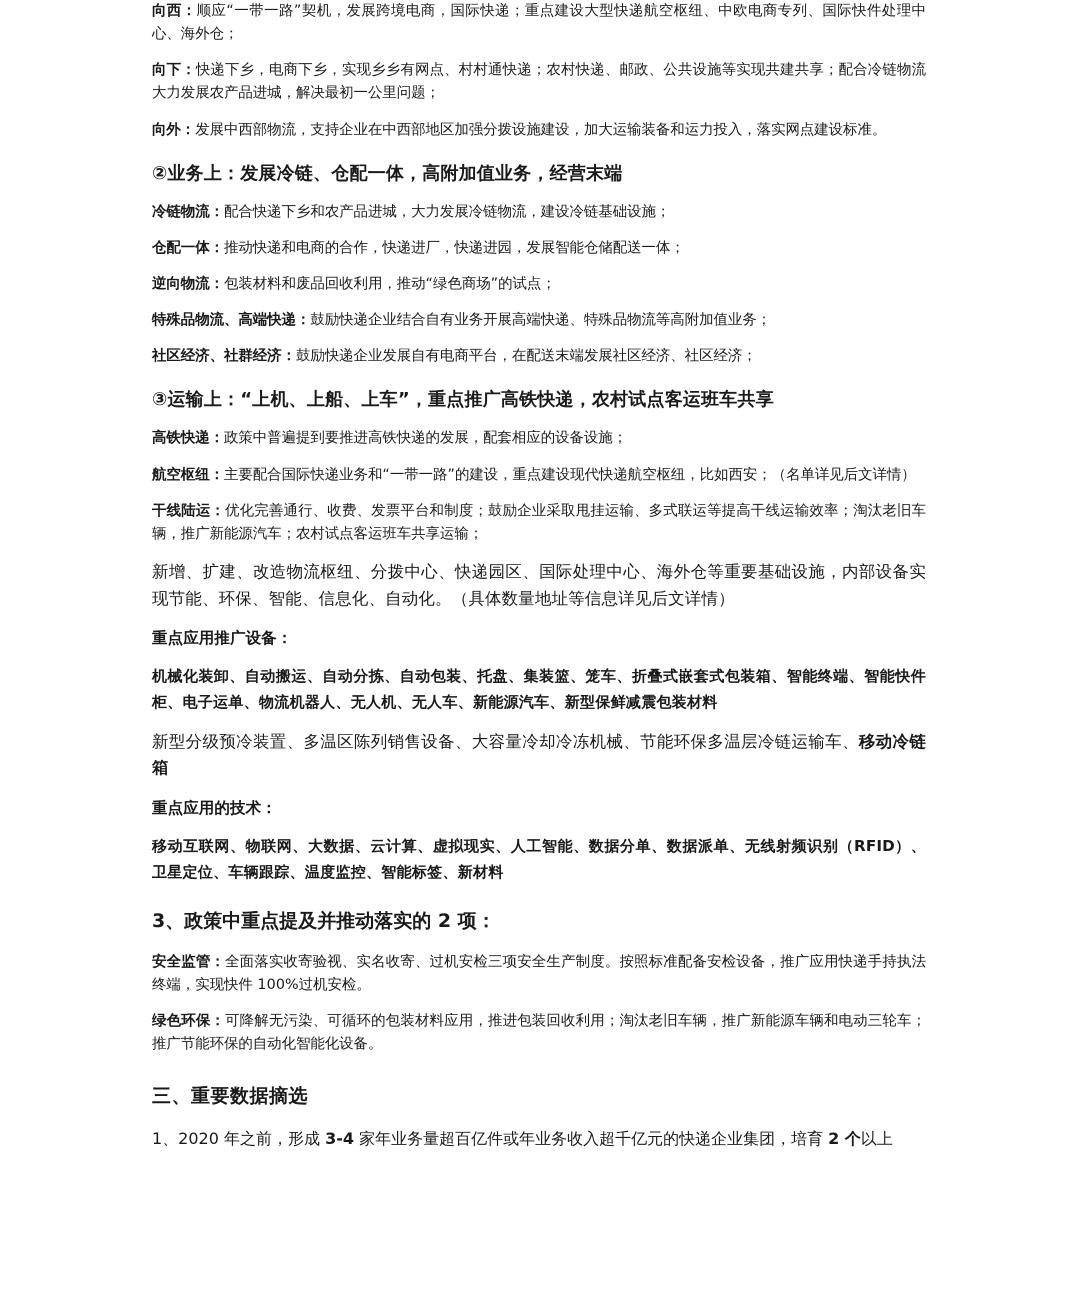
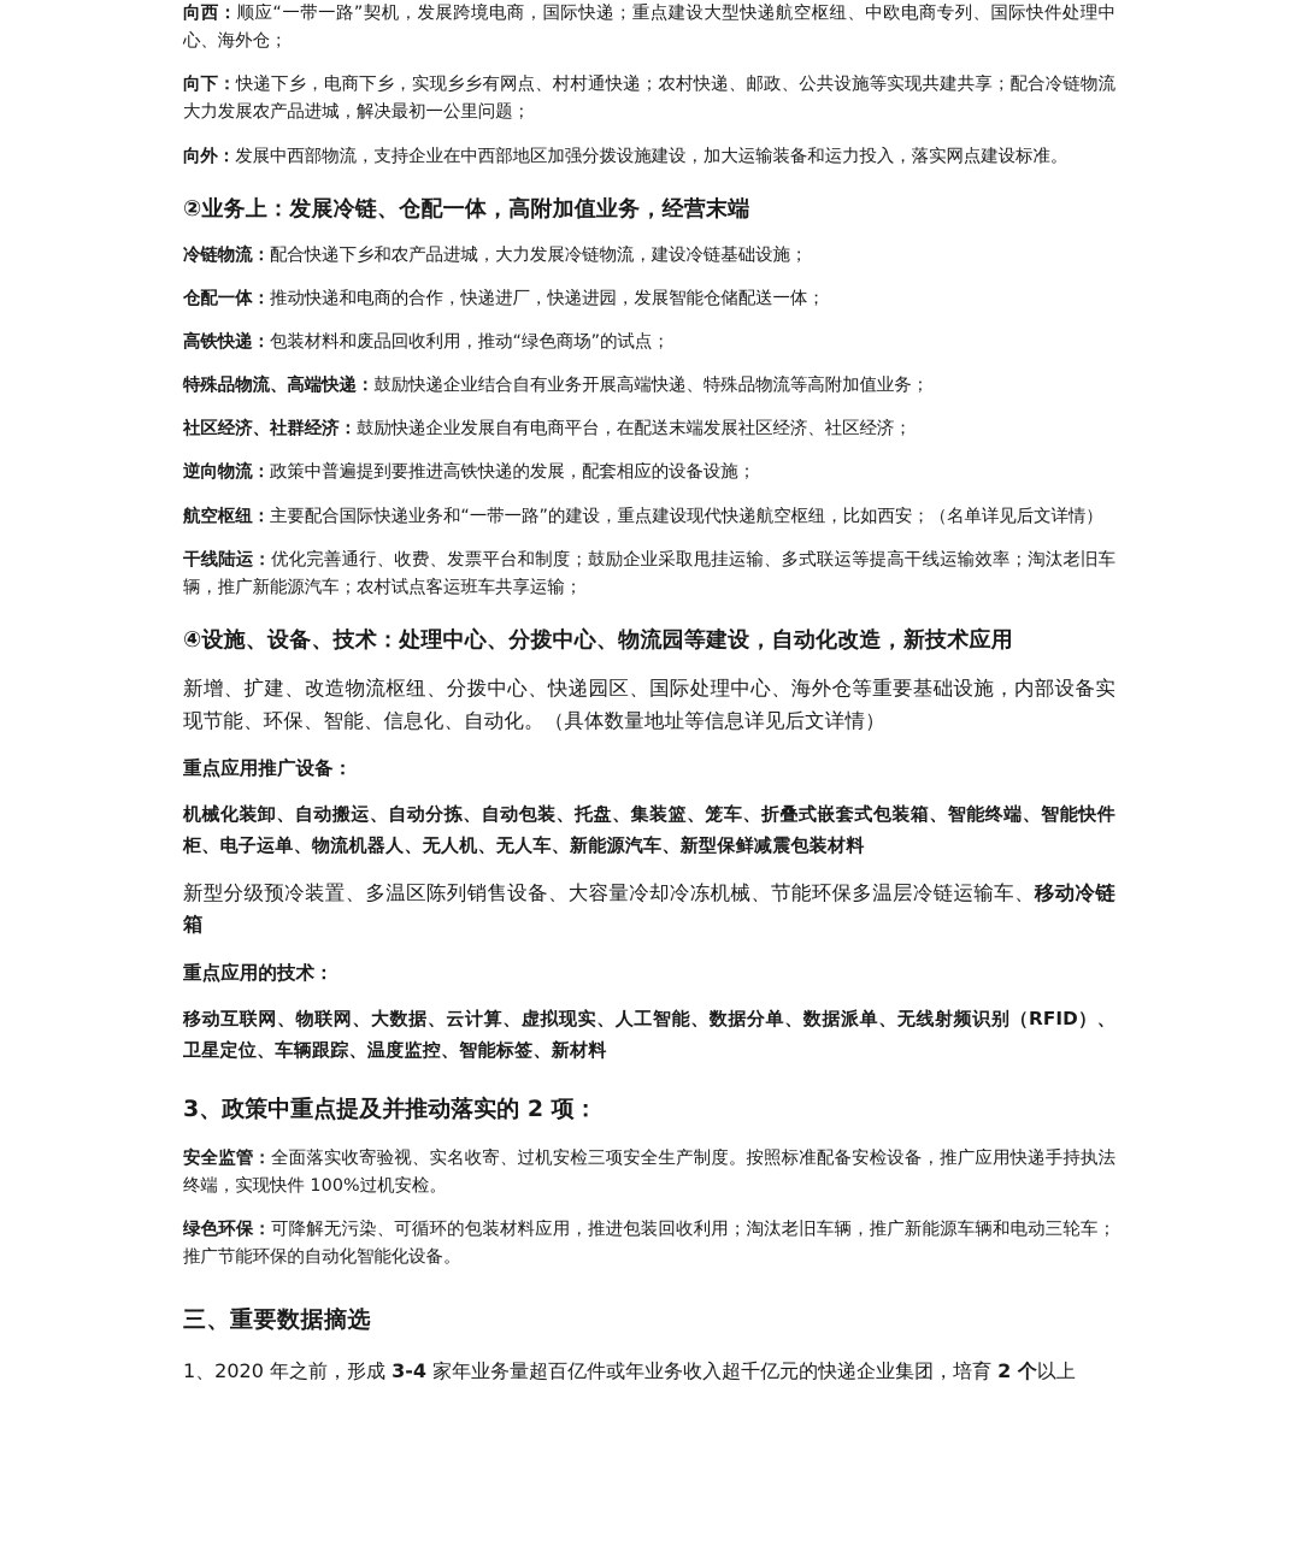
  向西：顺应“一带一路”契机，发展跨境电商，国际快递；重点建设大型快递航空枢纽、中欧电商专列、国际快件处理中心、海外仓；
  向下：快递下乡，电商下乡，实现乡乡有网点、村村通快递；农村快递、邮政、公共设施等实现共建共享；配合冷链物流大力发展农产品进城，解决最初一公里问题；
  向外：发展中西部物流，支持企业在中西部地区加强分拨设施建设，加大运输装备和运力投入，落实网点建设标准。
  ②业务上：发展冷链、仓配一体，高附加值业务，经营末端
  冷链物流：配合快递下乡和农产品进城，大力发展冷链物流，建设冷链基础设施；
  仓配一体：推动快递和电商的合作，快递进厂，快递进园，发展智能仓储配送一体；
- 逆向物流：包装材料和废品回收利用，推动“绿色商场”的试点；
+ 高铁快递：包装材料和废品回收利用，推动“绿色商场”的试点；
  特殊品物流、高端快递：鼓励快递企业结合自有业务开展高端快递、特殊品物流等高附加值业务；
  社区经济、社群经济：鼓励快递企业发展自有电商平台，在配送末端发展社区经济、社区经济；
- ③运输上：“上机、上船、上车”，重点推广高铁快递，农村试点客运班车共享
- 高铁快递：政策中普遍提到要推进高铁快递的发展，配套相应的设备设施；
+ 逆向物流：政策中普遍提到要推进高铁快递的发展，配套相应的设备设施；
  航空枢纽：主要配合国际快递业务和“一带一路”的建设，重点建设现代快递航空枢纽，比如西安；（名单详见后文详情）
  干线陆运：优化完善通行、收费、发票平台和制度；鼓励企业采取甩挂运输、多式联运等提高干线运输效率；淘汰老旧车辆，推广新能源汽车；农村试点客运班车共享运输；
+ ④设施、设备、技术：处理中心、分拨中心、物流园等建设，自动化改造，新技术应用
  新增、扩建、改造物流枢纽、分拨中心、快递园区、国际处理中心、海外仓等重要基础设施，内部设备实现节能、环保、智能、信息化、自动化。（具体数量地址等信息详见后文详情）
  重点应用推广设备：
  机械化装卸、自动搬运、自动分拣、自动包装、托盘、集装篮、笼车、折叠式嵌套式包装箱、智能终端、智能快件柜、电子运单、物流机器人、无人机、无人车、新能源汽车、新型保鲜减震包装材料
  新型分级预冷装置、多温区陈列销售设备、大容量冷却冷冻机械、节能环保多温层冷链运输车、移动冷链箱
  重点应用的技术：
  移动互联网、物联网、大数据、云计算、虚拟现实、人工智能、数据分单、数据派单、无线射频识别（RFID）、卫星定位、车辆跟踪、温度监控、智能标签、新材料
  3、政策中重点提及并推动落实的 2 项：
  安全监管：全面落实收寄验视、实名收寄、过机安检三项安全生产制度。按照标准配备安检设备，推广应用快递手持执法终端，实现快件 100%过机安检。
  绿色环保：可降解无污染、可循环的包装材料应用，推进包装回收利用；淘汰老旧车辆，推广新能源车辆和电动三轮车；推广节能环保的自动化智能化设备。
  三、重要数据摘选
  1、2020 年之前，形成 3-4 家年业务量超百亿件或年业务收入超千亿元的快递企业集团，培育 2 个以上
